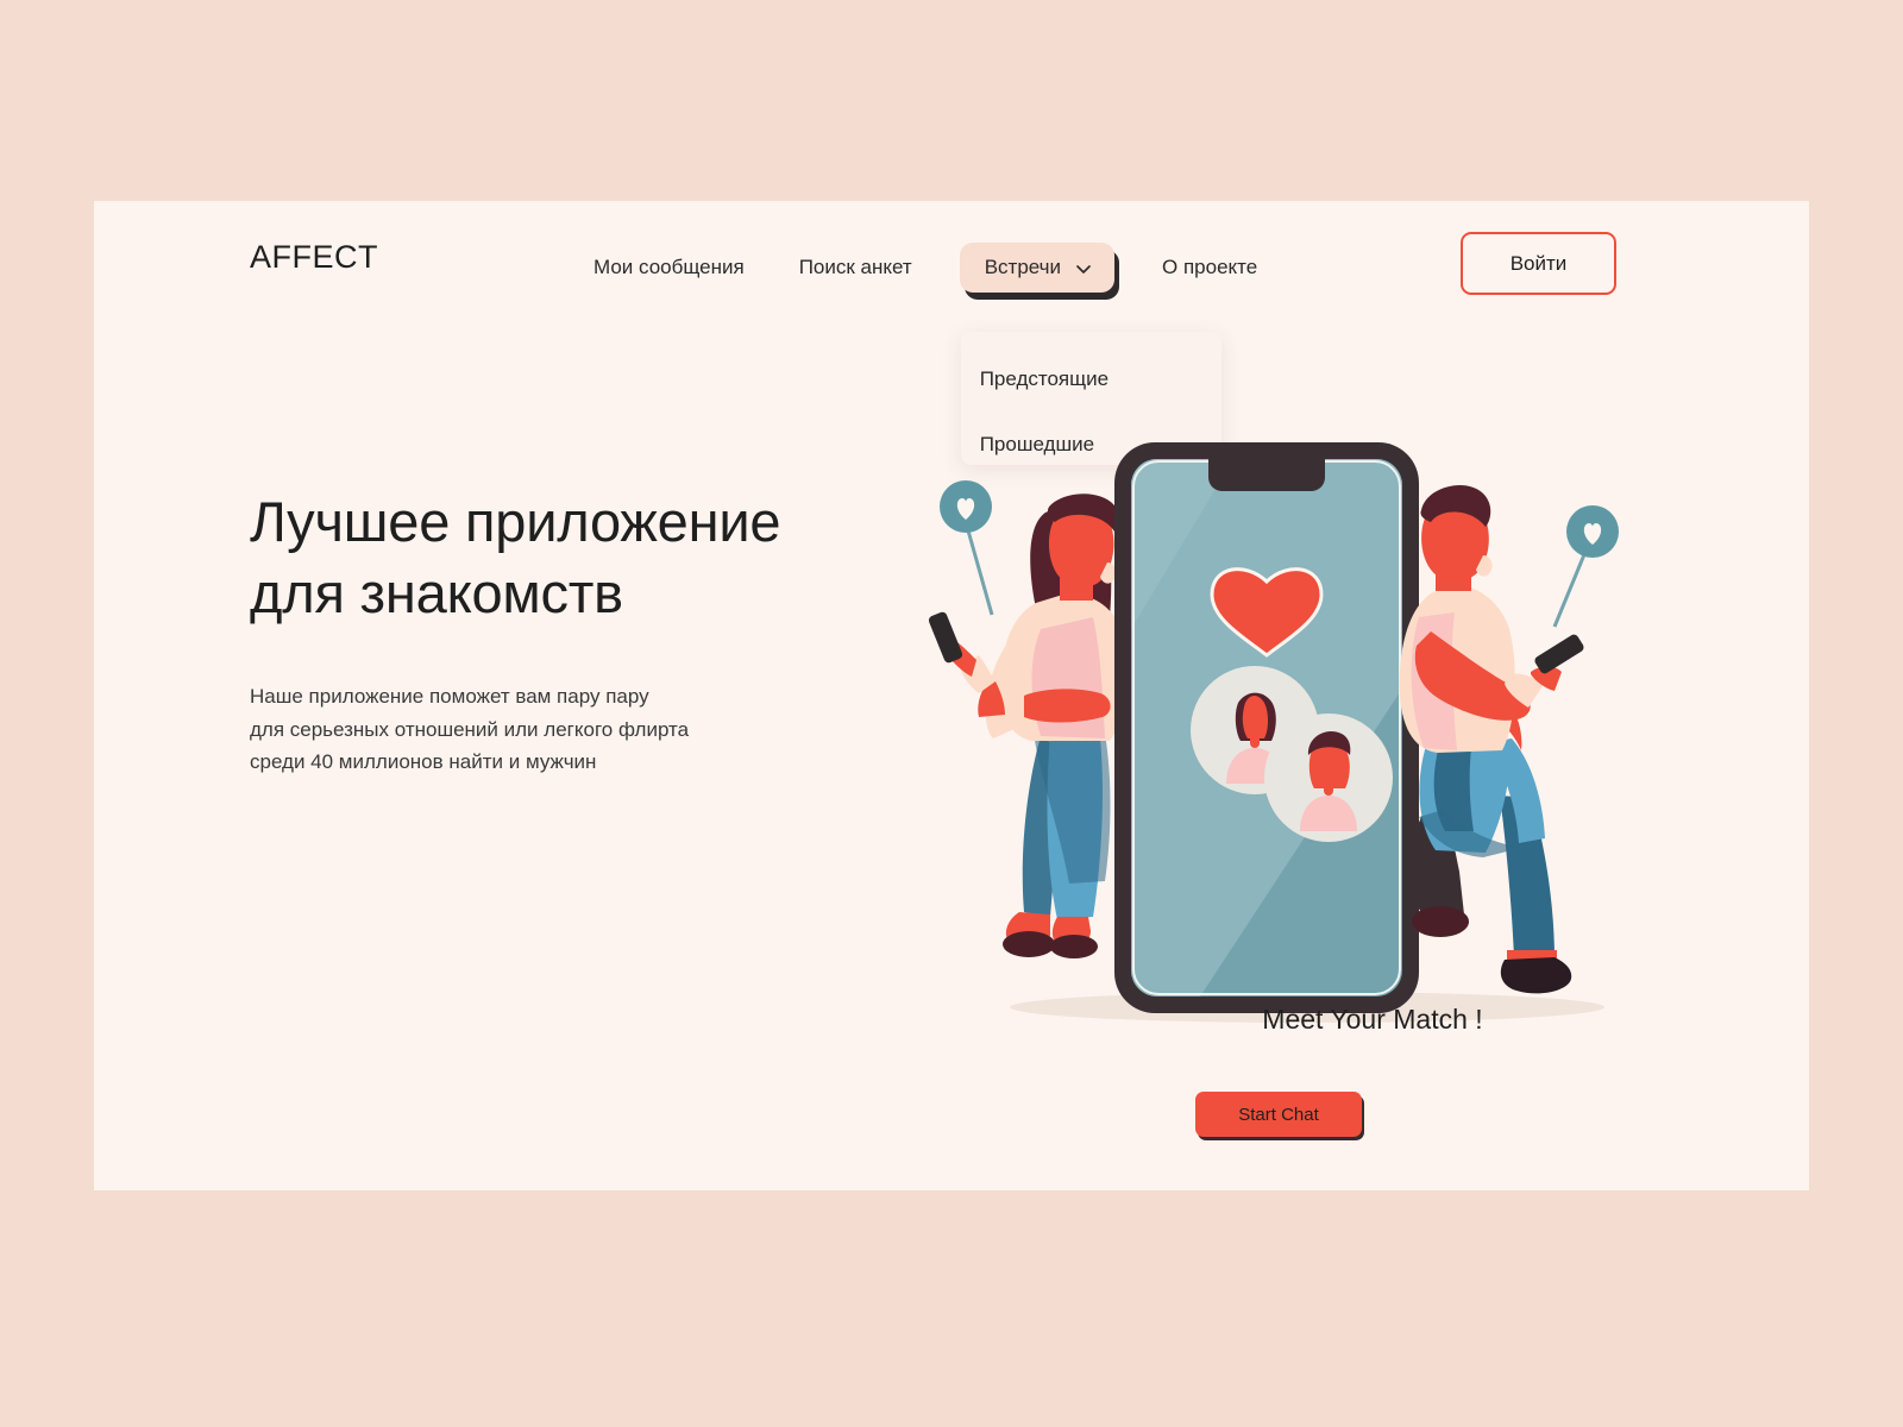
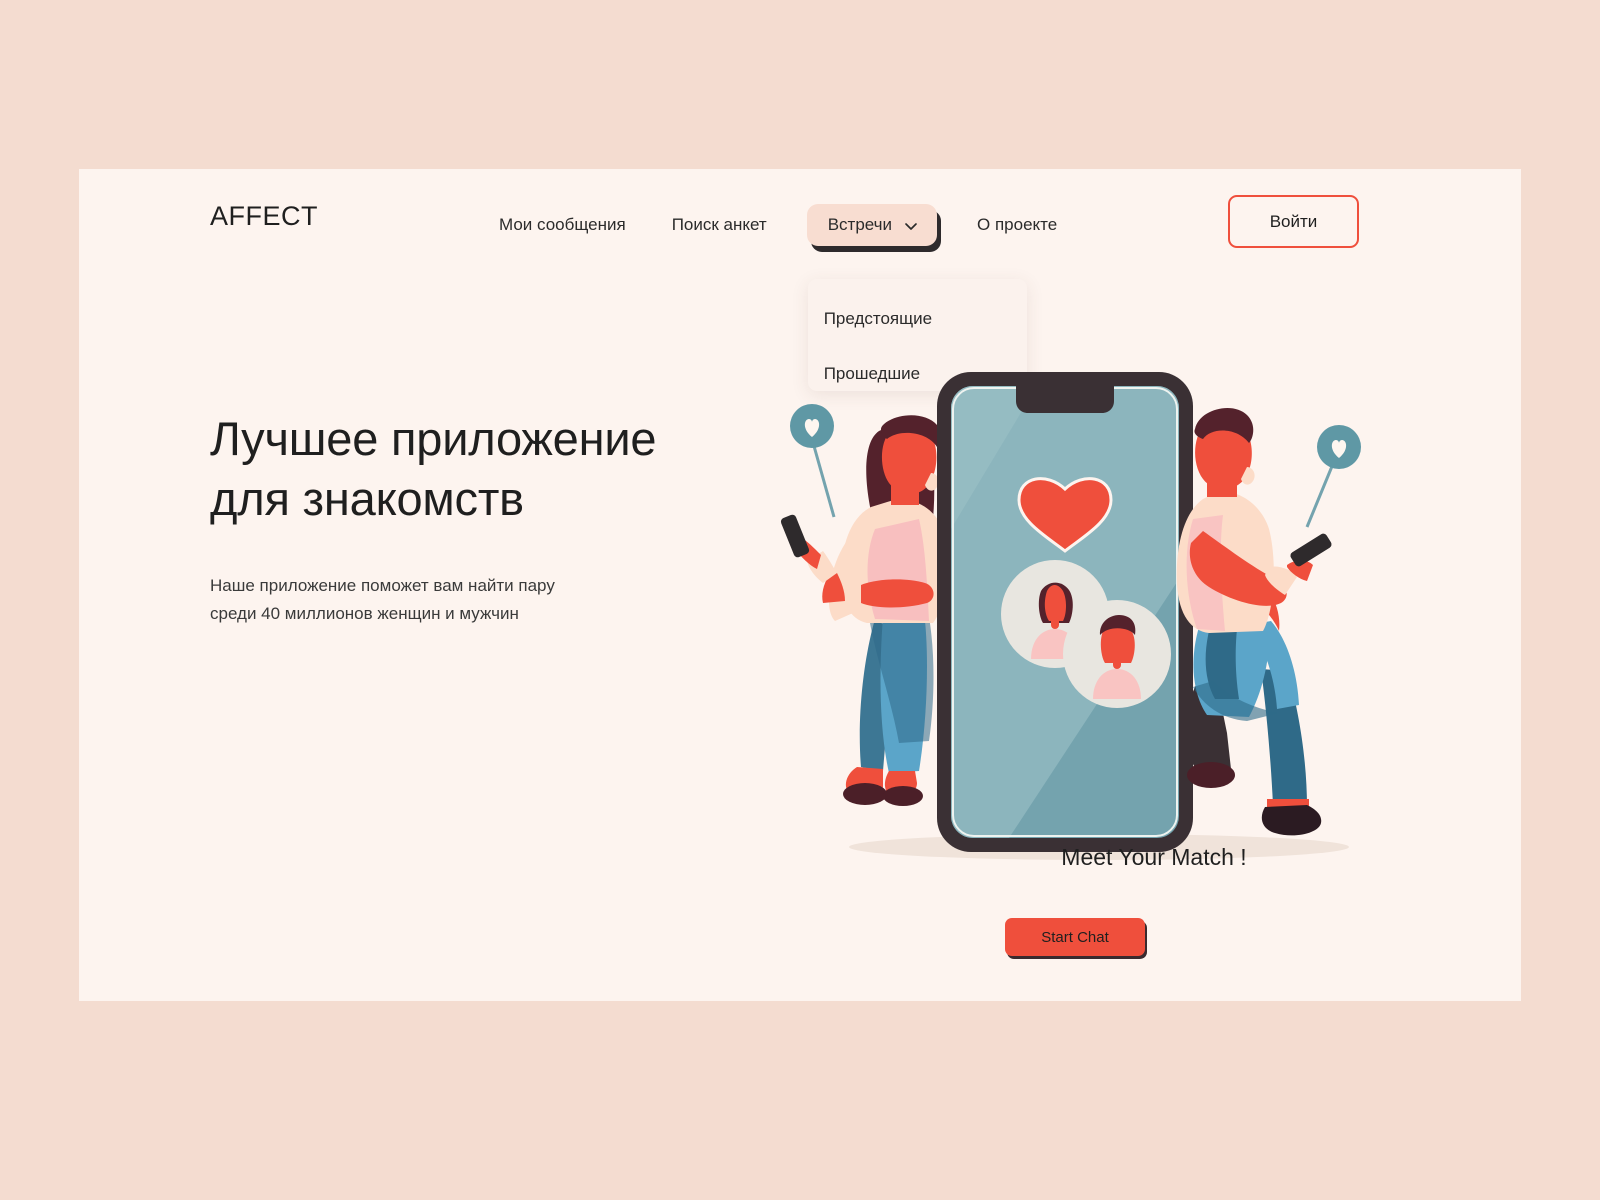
  AFFECT
  Мои сообщения
  Поиск анкет
  Встречи
  Предстоящие
  Прошедшие
  О проекте
  Войти
  Лучшее приложение
  для знакомств
- Наше приложение поможет вам пару пару
+ Наше приложение поможет вам найти пару
- для серьезных отношений или легкого флирта
- среди 40 миллионов найти и мужчин
+ среди 40 миллионов женщин и мужчин
  Meet Your Match !
  Start Chat
